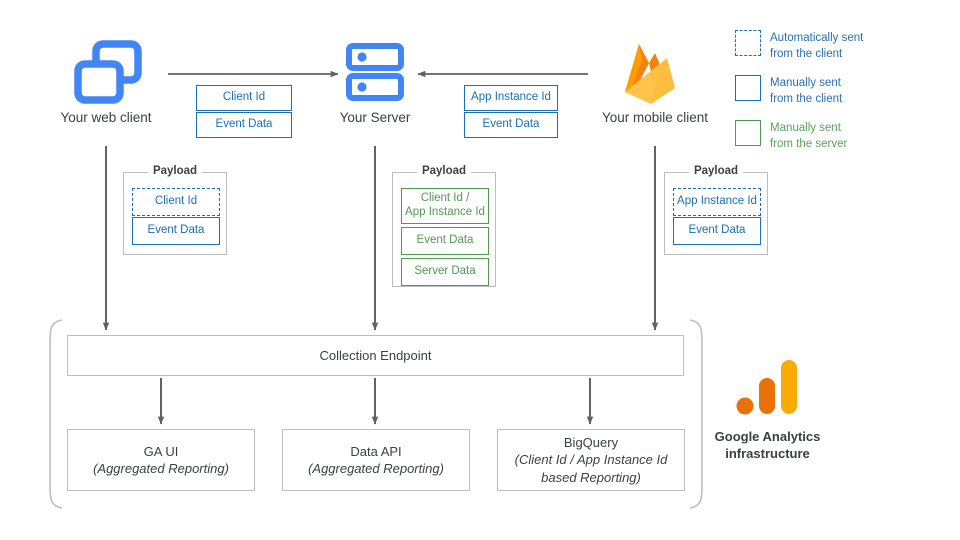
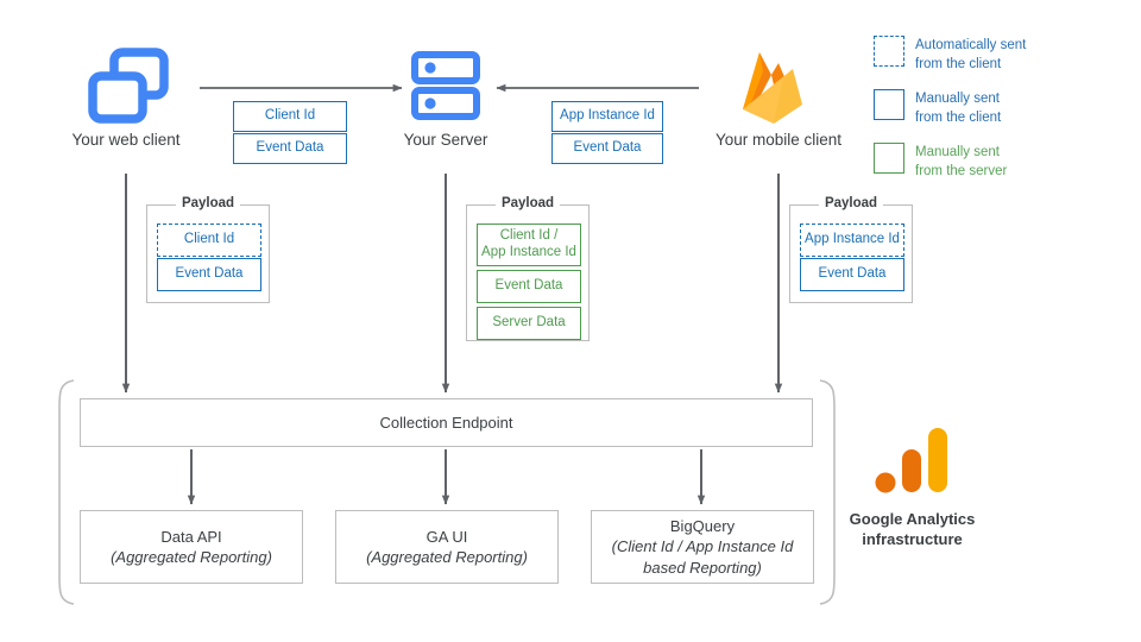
  Your web client
  Your Server
  Your mobile client
  Client Id
  Event Data
  App Instance Id
  Event Data
  Payload
  Client Id
  Event Data
  Payload
  Client Id /
  App Instance Id
  Event Data
  Server Data
  Payload
  App Instance Id
  Event Data
  Collection Endpoint
- GA UI
+ Data API
  (Aggregated Reporting)
- Data API
+ GA UI
  (Aggregated Reporting)
  BigQuery
  (Client Id / App Instance Id
  based Reporting)
  Google Analytics
  infrastructure
  Automatically sent
  from the client
  Manually sent
  from the client
  Manually sent
  from the server
